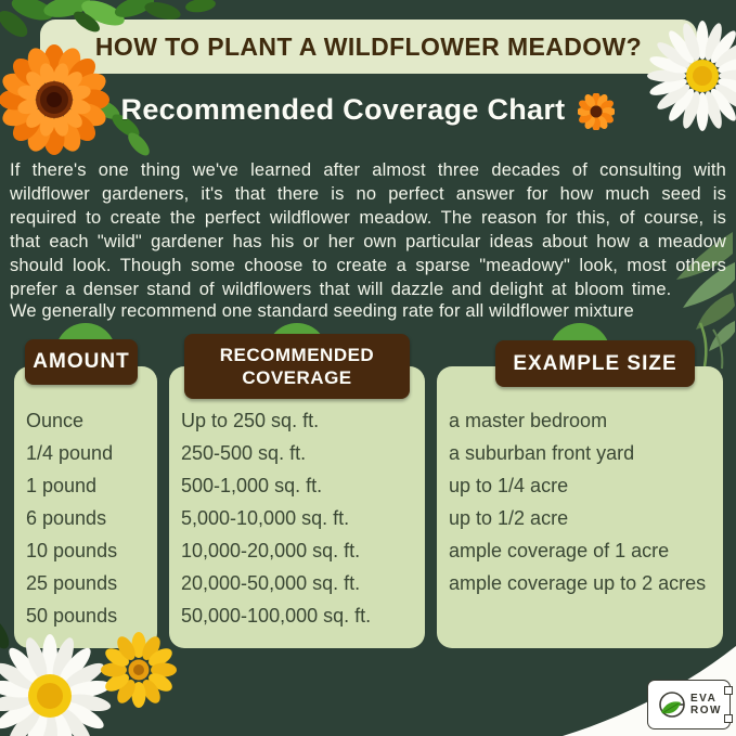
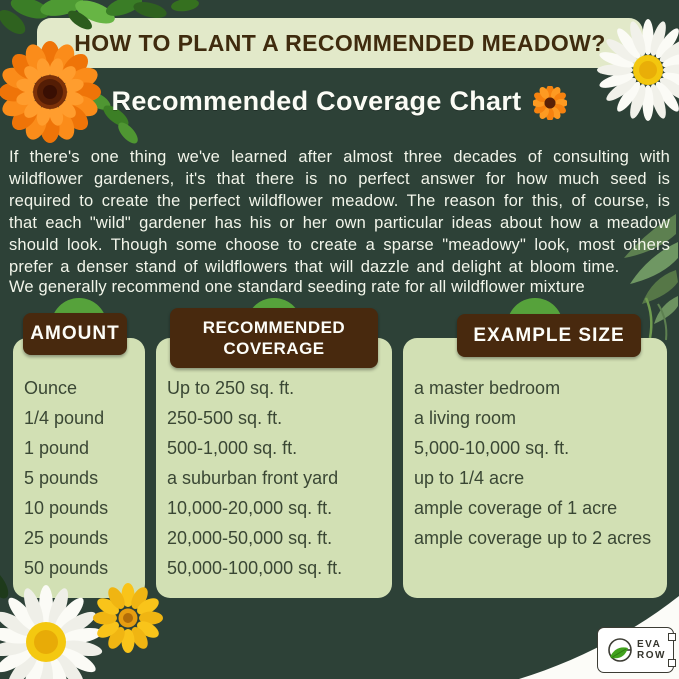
- HOW TO PLANT A WILDFLOWER MEADOW?
+ HOW TO PLANT A RECOMMENDED MEADOW?
  Recommended Coverage Chart
  If there's one thing we've learned after almost three decades of consulting with wildflower gardeners, it's that there is no perfect answer for how much seed is required to create the perfect wildflower meadow. The reason for this, of course, is that each "wild" gardener has his or her own particular ideas about how a meadow should look. Though some choose to create a sparse "meadowy" look, most others prefer a denser stand of wildflowers that will dazzle and delight at bloom time.
  We generally recommend one standard seeding rate for all wildflower mixture
  Ounce
  1/4 pound
  1 pound
- 6 pounds
+ 5 pounds
  10 pounds
  25 pounds
  50 pounds
  Up to 250 sq. ft.
  250-500 sq. ft.
  500-1,000 sq. ft.
- 5,000-10,000 sq. ft.
+ a suburban front yard
  10,000-20,000 sq. ft.
  20,000-50,000 sq. ft.
  50,000-100,000 sq. ft.
  a master bedroom
+ a living room
- a suburban front yard
+ 5,000-10,000 sq. ft.
  up to 1/4 acre
- up to 1/2 acre
  ample coverage of 1 acre
  ample coverage up to 2 acres
  AMOUNT
  RECOMMENDED COVERAGE
  EXAMPLE SIZE
  EVA
  ROW
